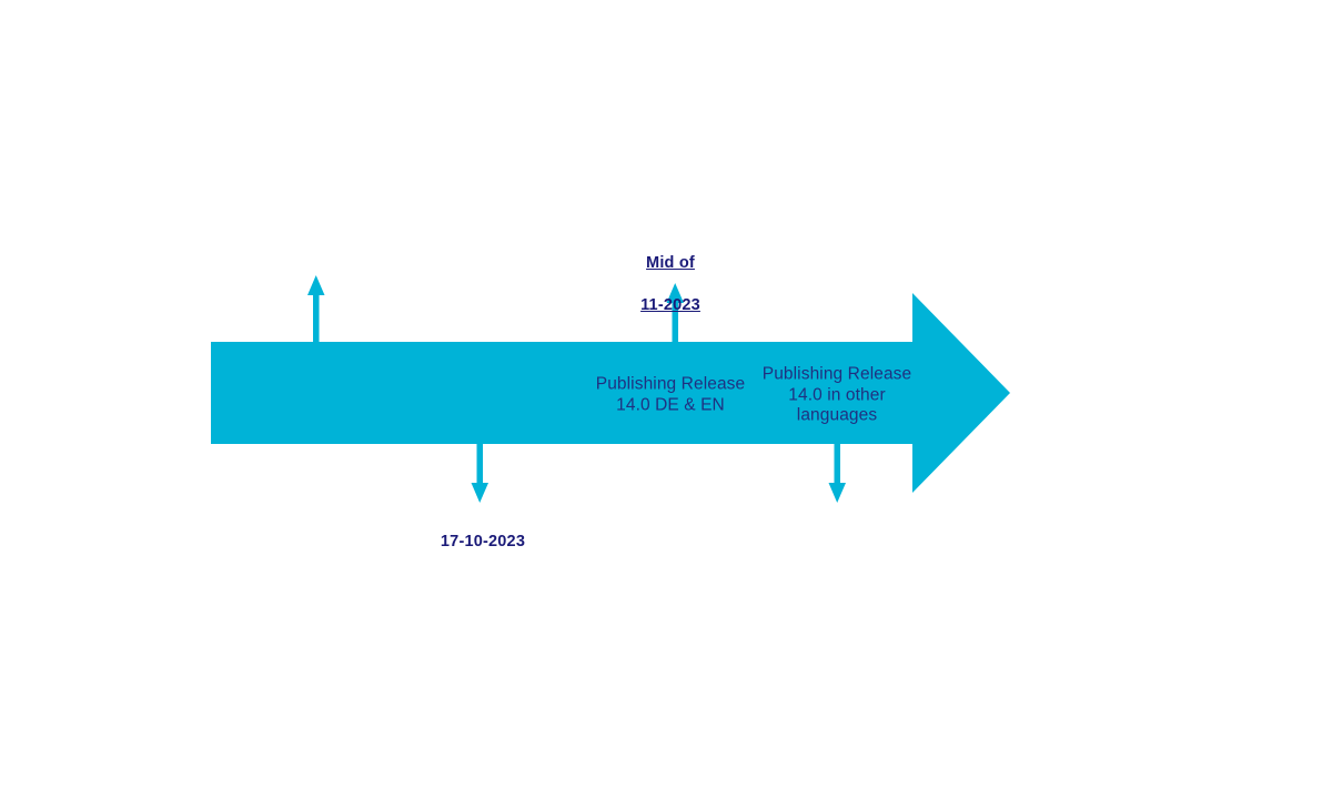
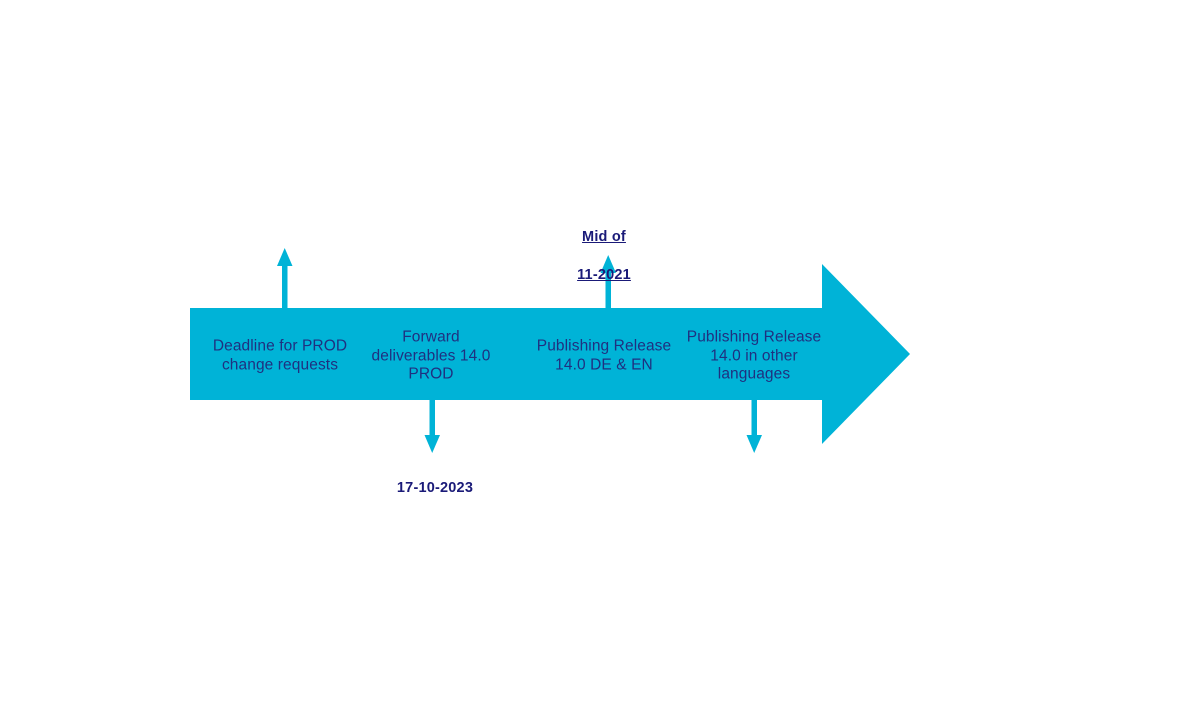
+ Deadline for PROD
+ change requests
+ Forward
+ deliverables 14.0
+ PROD
  Publishing Release
  14.0 DE & EN
  Publishing Release
  14.0 in other
  languages
  17-10-2023
  Mid of
- 11-2023
+ 11-2021
